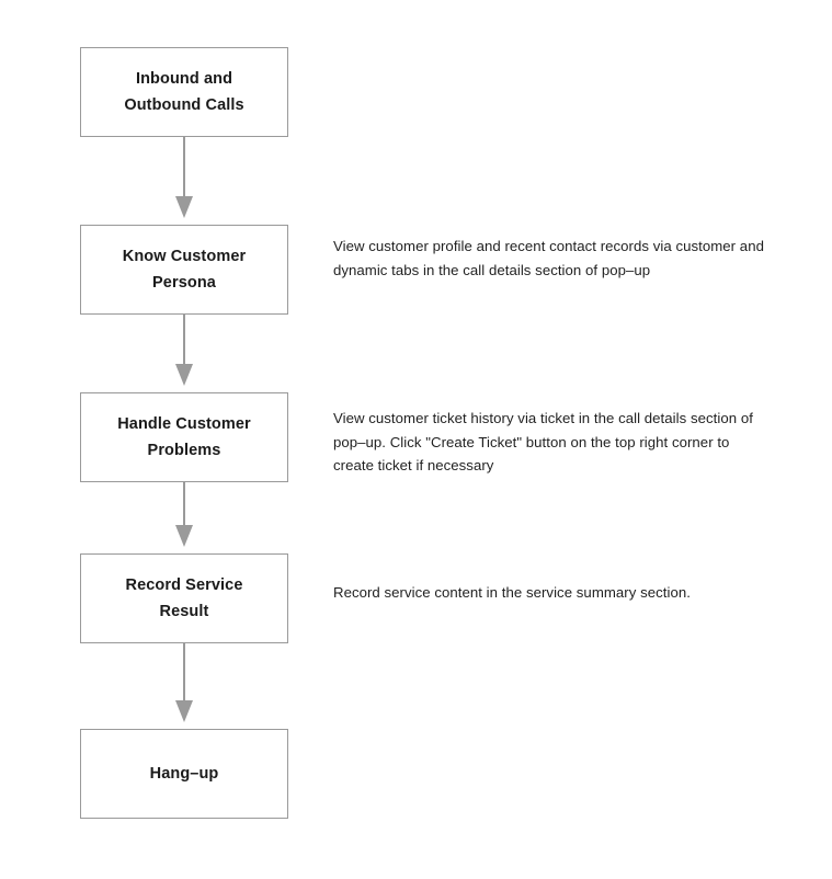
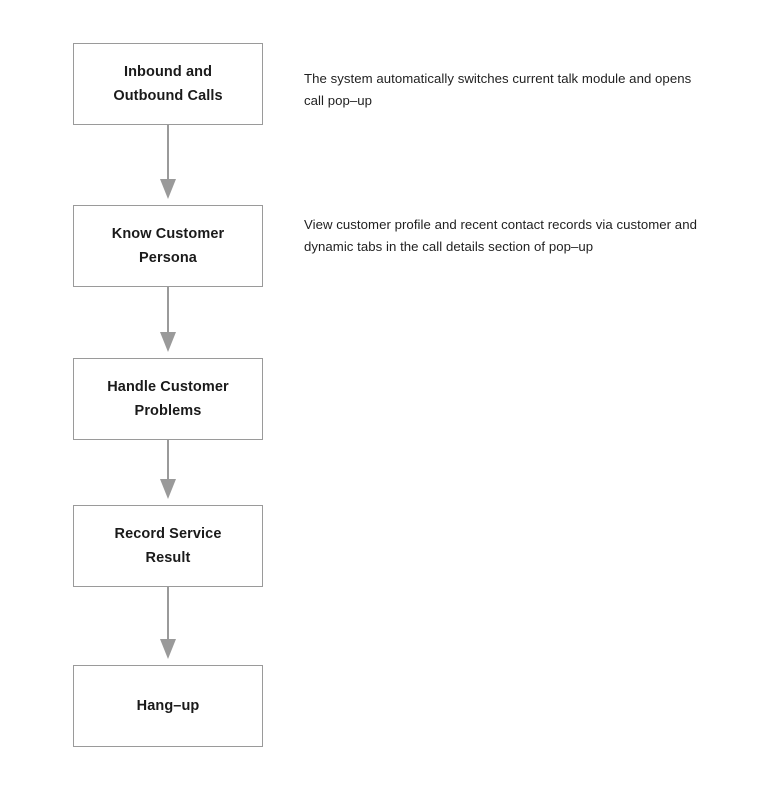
  Inbound and
  Outbound Calls
+ The system automatically switches current talk module and opens call pop–up
  Know Customer
  Persona
  View customer profile and recent contact records via customer and dynamic tabs in the call details section of pop–up
  Handle Customer
  Problems
- View customer ticket history via ticket in the call details section of pop–up. Click "Create Ticket" button on the top right corner to create ticket if necessary
  Record Service
  Result
- Record service content in the service summary section.
  Hang–up
